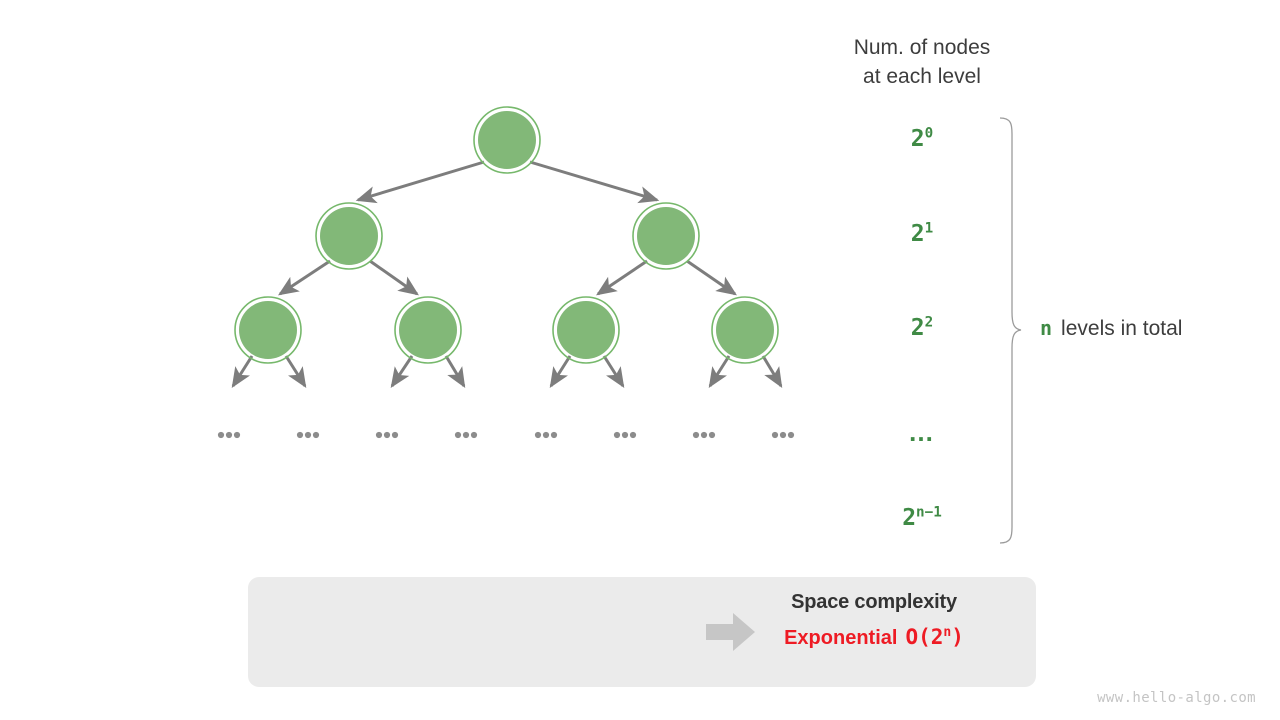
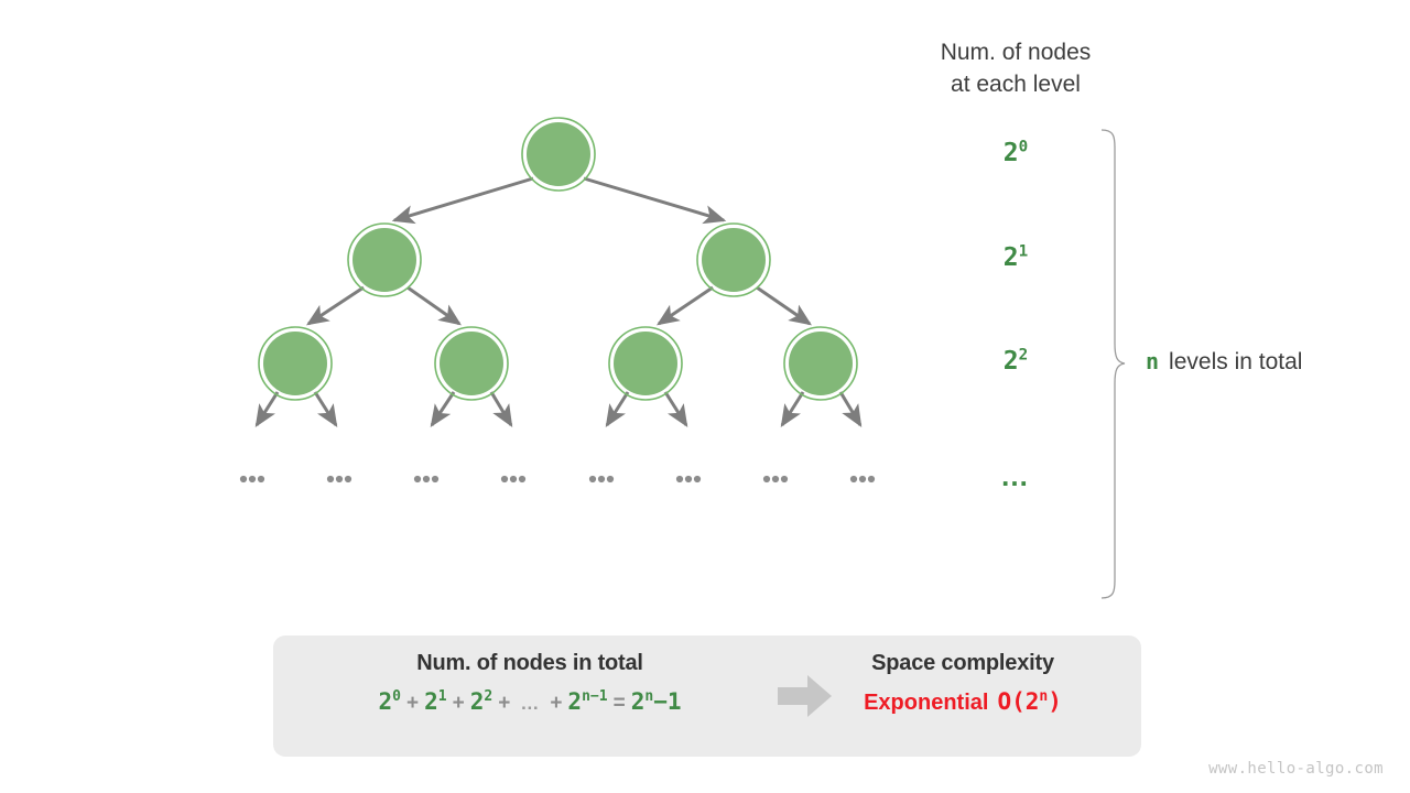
  Num. of nodes
  at each level
  20
  21
  22
  …
- 2n−1
  n levels in total
+ Num. of nodes in total
+ 20 + 21 + 22 + … + 2n−1 = 2n−1
  Space complexity
  Exponential O(2n)
  www.hello-algo.com
